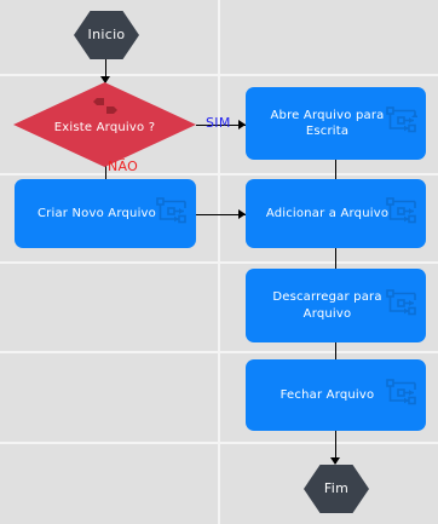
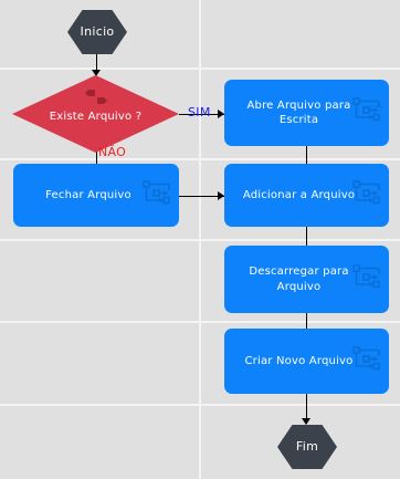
  Inicio
  Existe Arquivo ?
  SIM
  NÃO
  Abre Arquivo para Escrita
- Criar Novo Arquivo
+ Fechar Arquivo
  Adicionar a Arquivo
  Descarregar para Arquivo
- Fechar Arquivo
+ Criar Novo Arquivo
  Fim
